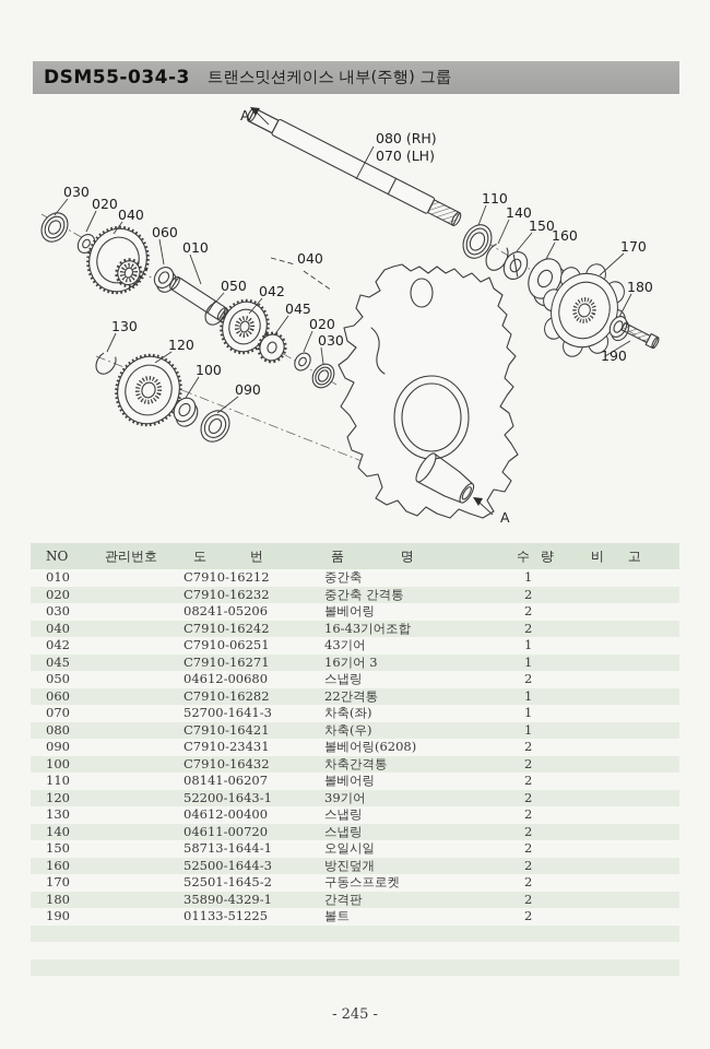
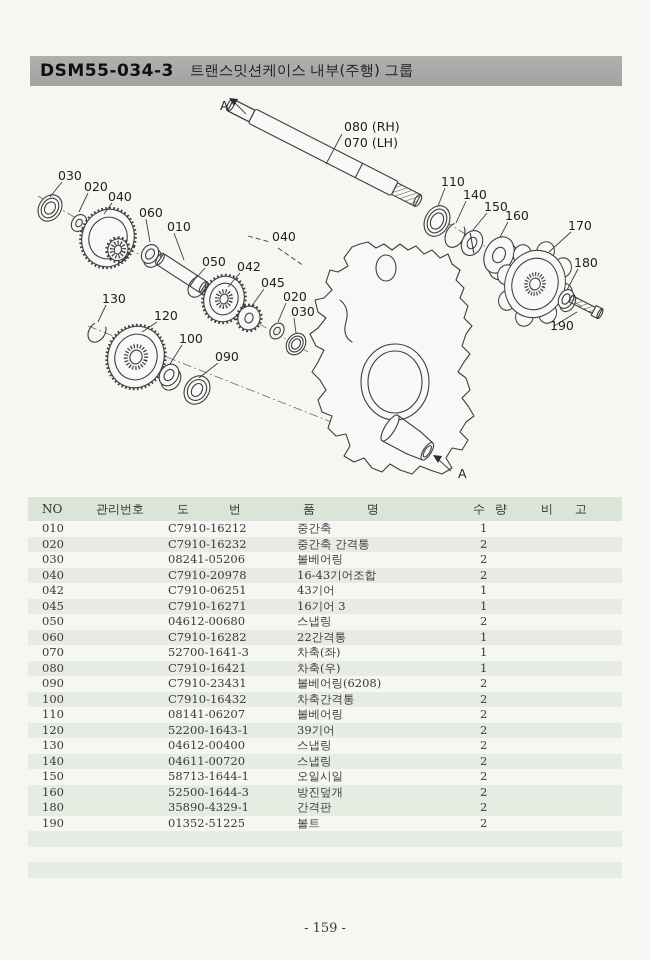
  DSM55-034-3
  트랜스밋션케이스 내부(주행) 그룹
  080 (RH)
  070 (LH)
  030
  020
  040
  060
  010
  040
  050
  042
  045
  020
  030
  130
  120
  100
  090
  110
  140
  150
  160
  170
  180
  190
  A
  A
  NO	관리번호	도 번	품 명	수 량	비 고
  010		C7910-16212	중간축	1
  020		C7910-16232	중간축 간격통	2
  030		08241-05206	볼베어링	2
- 040		C7910-16242	16-43기어조합	2
+ 040		C7910-20978	16-43기어조합	2
  042		C7910-06251	43기어	1
  045		C7910-16271	16기어 3	1
  050		04612-00680	스냅링	2
  060		C7910-16282	22간격통	1
  070		52700-1641-3	차축(좌)	1
  080		C7910-16421	차축(우)	1
  090		C7910-23431	볼베어링(6208)	2
  100		C7910-16432	차축간격통	2
  110		08141-06207	볼베어링	2
  120		52200-1643-1	39기어	2
  130		04612-00400	스냅링	2
  140		04611-00720	스냅링	2
  150		58713-1644-1	오일시일	2
  160		52500-1644-3	방진덮개	2
- 170		52501-1645-2	구동스프로켓	2
  180		35890-4329-1	간격판	2
- 190		01133-51225	볼트	2
+ 190		01352-51225	볼트	2
- - 245 -
+ - 159 -
